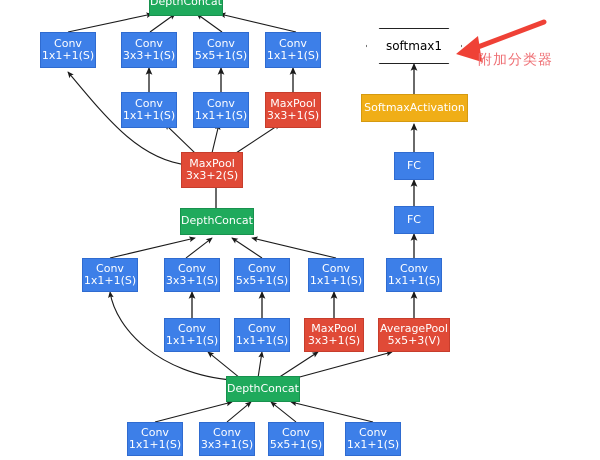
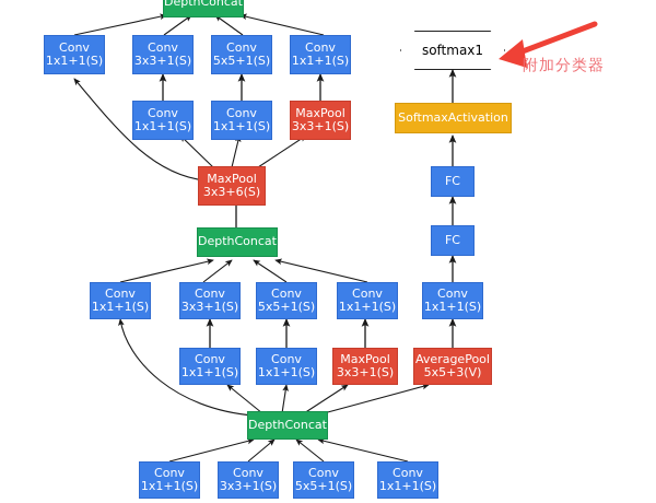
  DepthConcat
  Conv
  1x1+1(S)
  Conv
  3x3+1(S)
  Conv
  5x5+1(S)
  Conv
  1x1+1(S)
  Conv
  1x1+1(S)
  Conv
  1x1+1(S)
  MaxPool
  3x3+1(S)
  MaxPool
- 3x3+2(S)
+ 3x3+6(S)
  DepthConcat
  Conv
  1x1+1(S)
  Conv
  3x3+1(S)
  Conv
  5x5+1(S)
  Conv
  1x1+1(S)
  Conv
  1x1+1(S)
  Conv
  1x1+1(S)
  Conv
  1x1+1(S)
  MaxPool
  3x3+1(S)
  AveragePool
  5x5+3(V)
  DepthConcat
  Conv
  1x1+1(S)
  Conv
  3x3+1(S)
  Conv
  5x5+1(S)
  Conv
  1x1+1(S)
  FC
  FC
  SoftmaxActivation
  softmax1
  附加分类器
